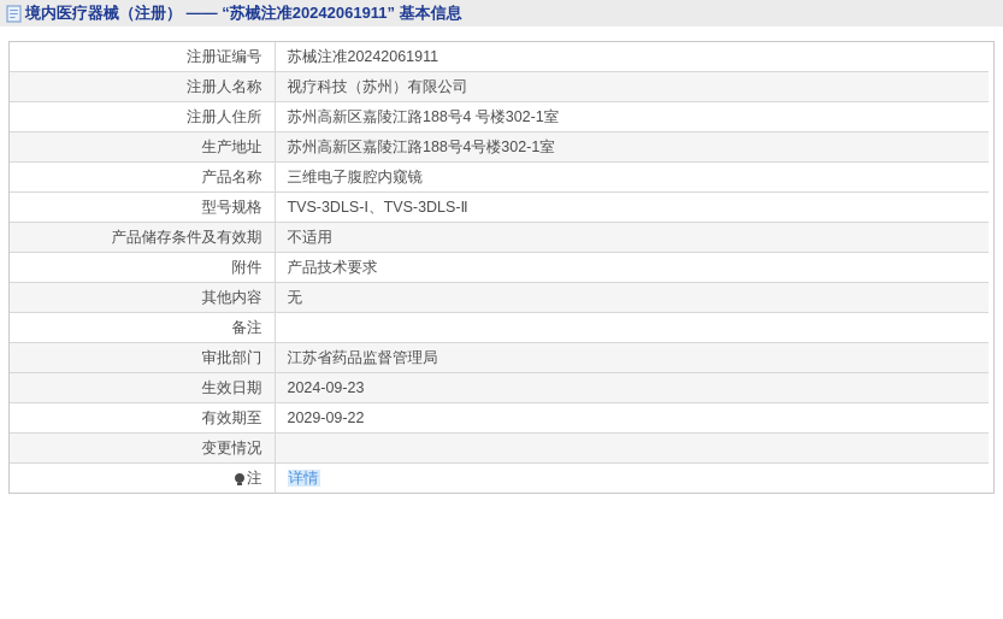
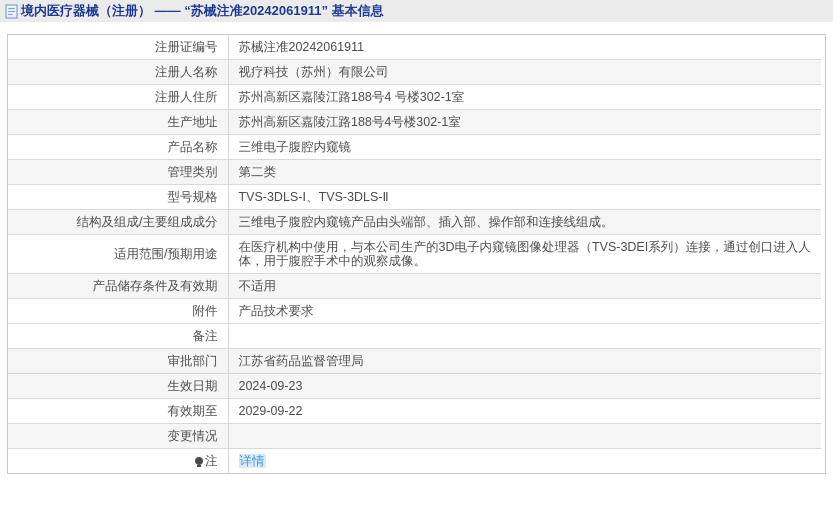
  境内医疗器械（注册） —— “苏械注准20242061911” 基本信息
  注册证编号	苏械注准20242061911
  注册人名称	视疗科技（苏州）有限公司
  注册人住所	苏州高新区嘉陵江路188号4 号楼302-1室
  生产地址	苏州高新区嘉陵江路188号4号楼302-1室
  产品名称	三维电子腹腔内窥镜
+ 管理类别	第二类
  型号规格	TVS-3DLS-Ⅰ、TVS-3DLS-Ⅱ
+ 结构及组成/主要组成成分	三维电子腹腔内窥镜产品由头端部、插入部、操作部和连接线组成。
+ 适用范围/预期用途	在医疗机构中使用，与本公司生产的3D电子内窥镜图像处理器（TVS-3DEI系列）连接，通过创口进入人体，用于腹腔手术中的观察成像。
  产品储存条件及有效期	不适用
  附件	产品技术要求
- 其他内容	无
  备注
  审批部门	江苏省药品监督管理局
  生效日期	2024-09-23
  有效期至	2029-09-22
  变更情况
  注	详情
